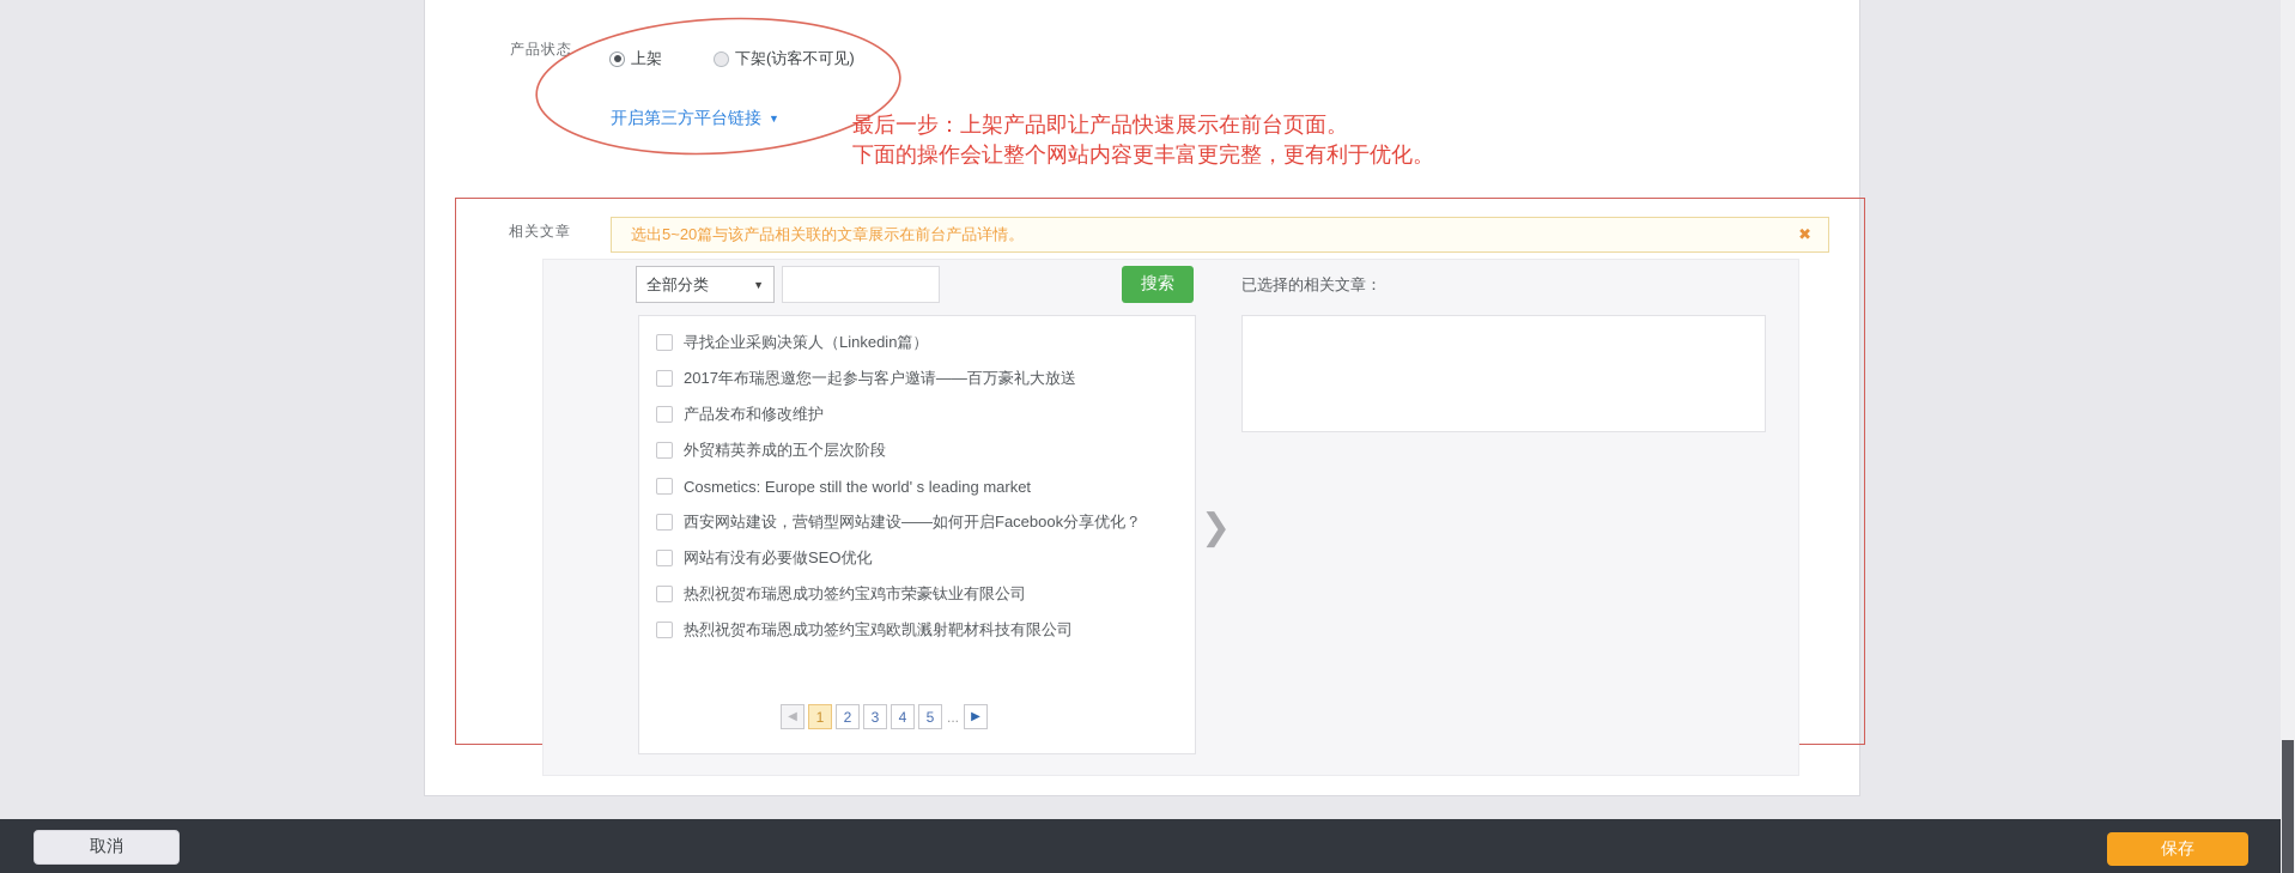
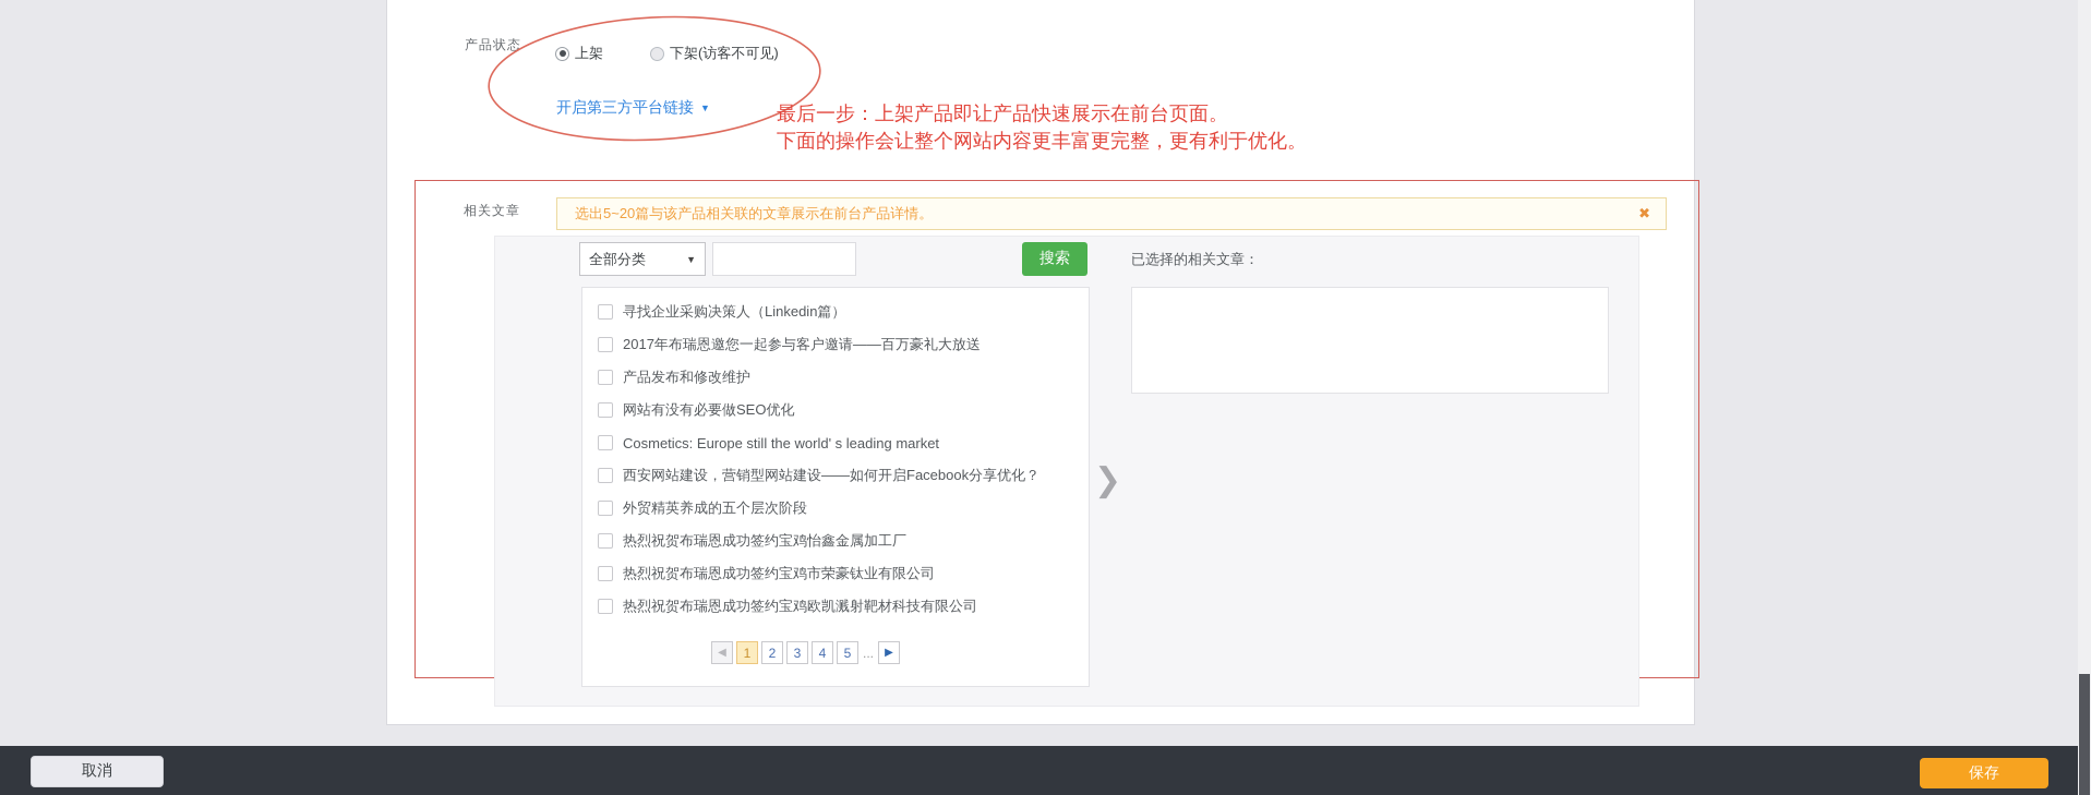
  产品状态
  上架
  下架(访客不可见)
  开启第三方平台链接
  ▼
  最后一步：上架产品即让产品快速展示在前台页面。
  下面的操作会让整个网站内容更丰富更完整，更有利于优化。
  相关文章
  选出5~20篇与该产品相关联的文章展示在前台产品详情。
  ✖
  全部分类
  ▼
  搜索
  已选择的相关文章：
  寻找企业采购决策人（Linkedin篇）
  2017年布瑞恩邀您一起参与客户邀请——百万豪礼大放送
  产品发布和修改维护
- 外贸精英养成的五个层次阶段
+ 网站有没有必要做SEO优化
  Cosmetics: Europe still the world' s leading market
  西安网站建设，营销型网站建设——如何开启Facebook分享优化？
- 网站有没有必要做SEO优化
+ 外贸精英养成的五个层次阶段
+ 热烈祝贺布瑞恩成功签约宝鸡怡鑫金属加工厂
  热烈祝贺布瑞恩成功签约宝鸡市荣豪钛业有限公司
  热烈祝贺布瑞恩成功签约宝鸡欧凯溅射靶材科技有限公司
  ◀
  1
  2
  3
  4
  5
  ...
  ▶
  ❯
  取消
  保存
